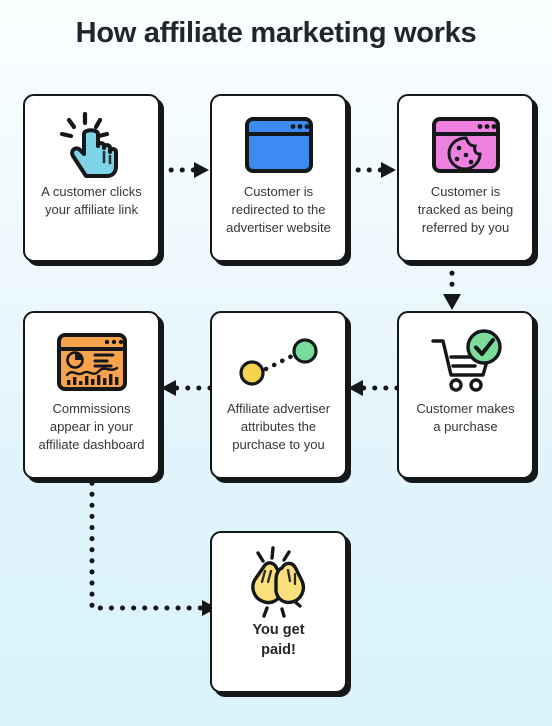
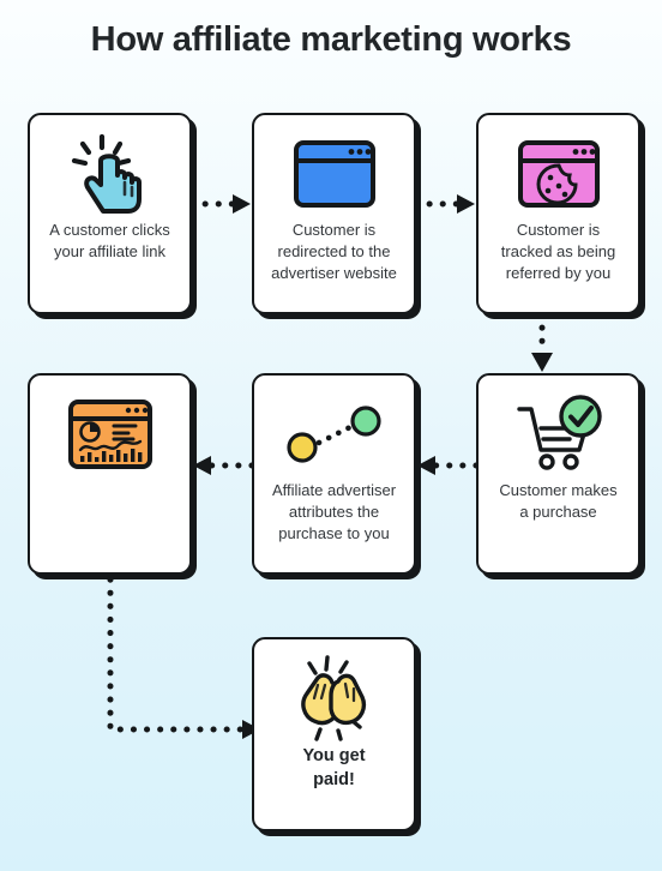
  How affiliate marketing works
  A customer clicks
  your affiliate link
  Customer is
  redirected to the
  advertiser website
  Customer is
  tracked as being
  referred by you
  Customer makes
  a purchase
  Affiliate advertiser
  attributes the
  purchase to you
- Commissions
- appear in your
- affiliate dashboard
  You get
  paid!
